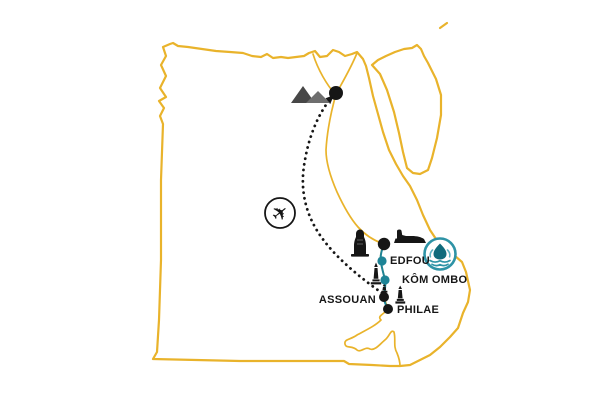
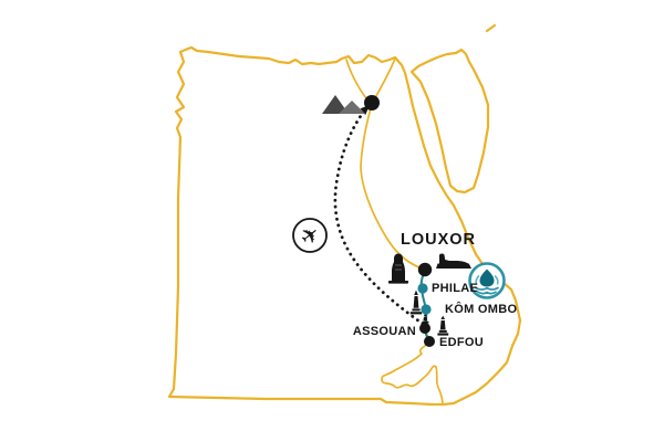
+ LOUXOR
- EDFOU
+ PHILAE
  KÔM OMBO
  ASSOUAN
- PHILAE
+ EDFOU
